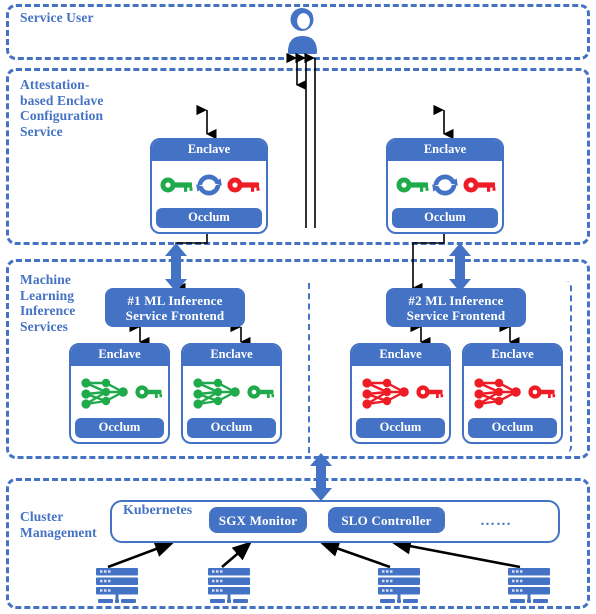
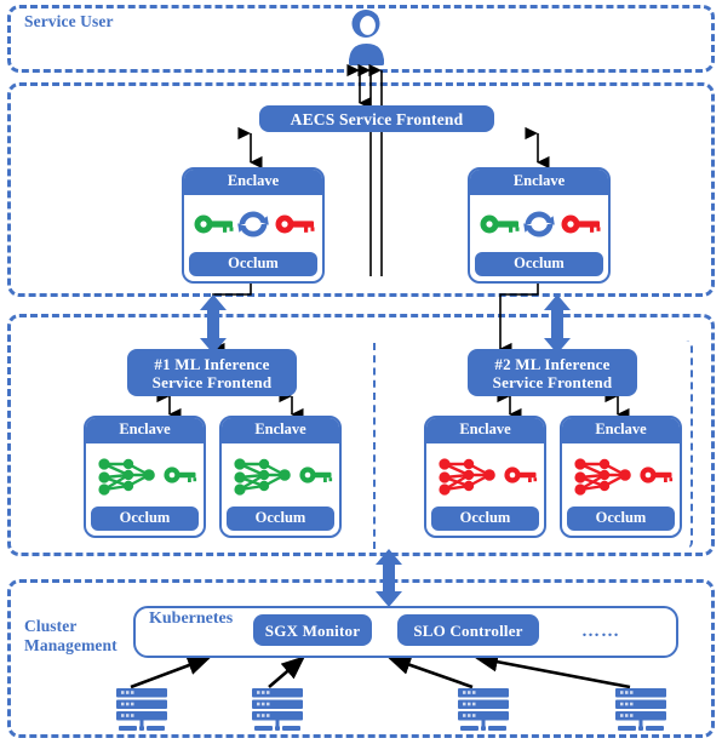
  Service User
- Attestation-
- based Enclave
- Configuration
- Service
- Machine
- Learning
- Inference
- Services
  Cluster
  Management
+ AECS Service Frontend
  Enclave
  Occlum
  Enclave
  Occlum
  #1 ML Inference
  Service Frontend
  Enclave
  Occlum
  Enclave
  Occlum
  #2 ML Inference
  Service Frontend
  Enclave
  Occlum
  Enclave
  Occlum
  Kubernetes
  SGX Monitor
  SLO Controller
  ……
